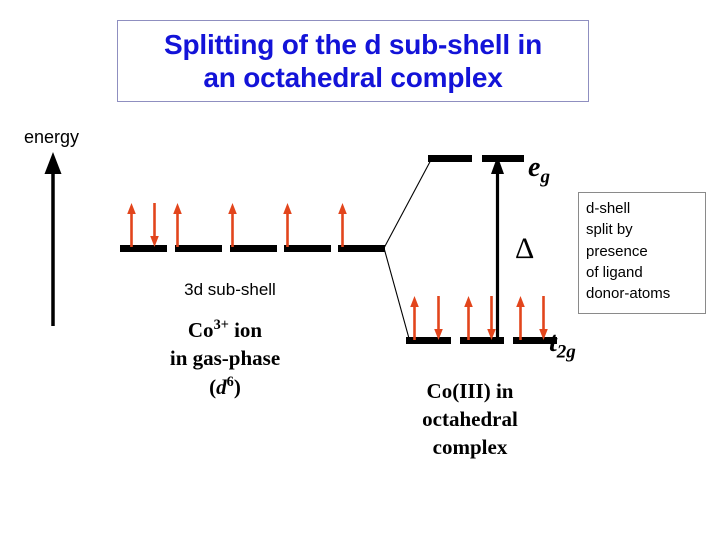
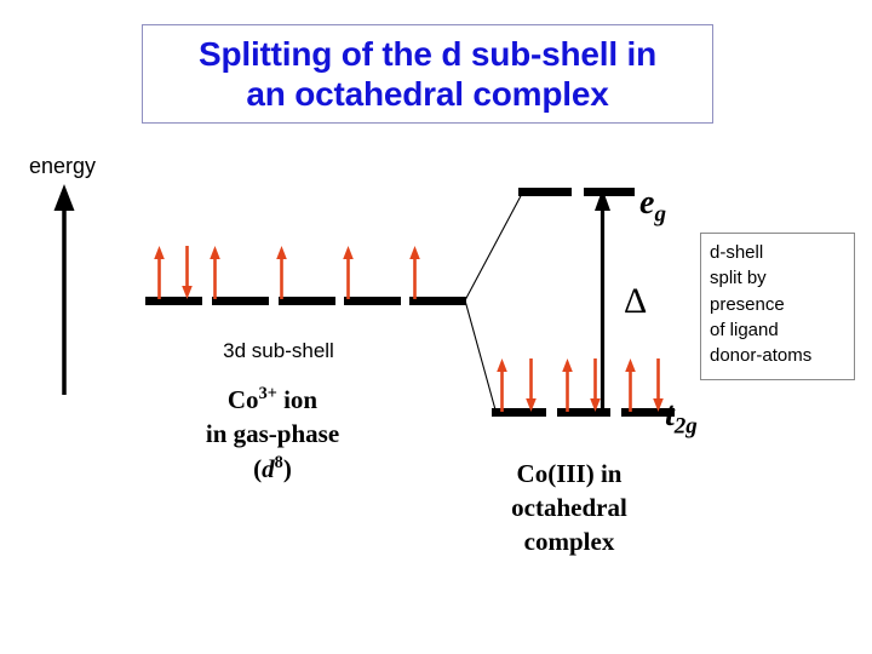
  Splitting of the d sub-shell in
  an octahedral complex
  energy
  Δ
  eg
  t2g
  3d sub-shell
  Co3+ ion
  in gas-phase
- (d6)
+ (d8)
  Co(III) in
  octahedral
  complex
  d-shell
  split by
  presence
  of ligand
  donor-atoms
